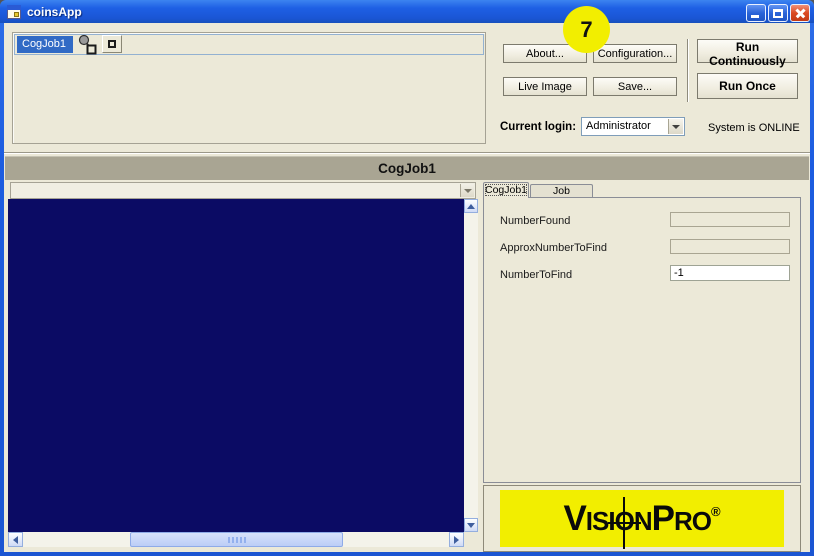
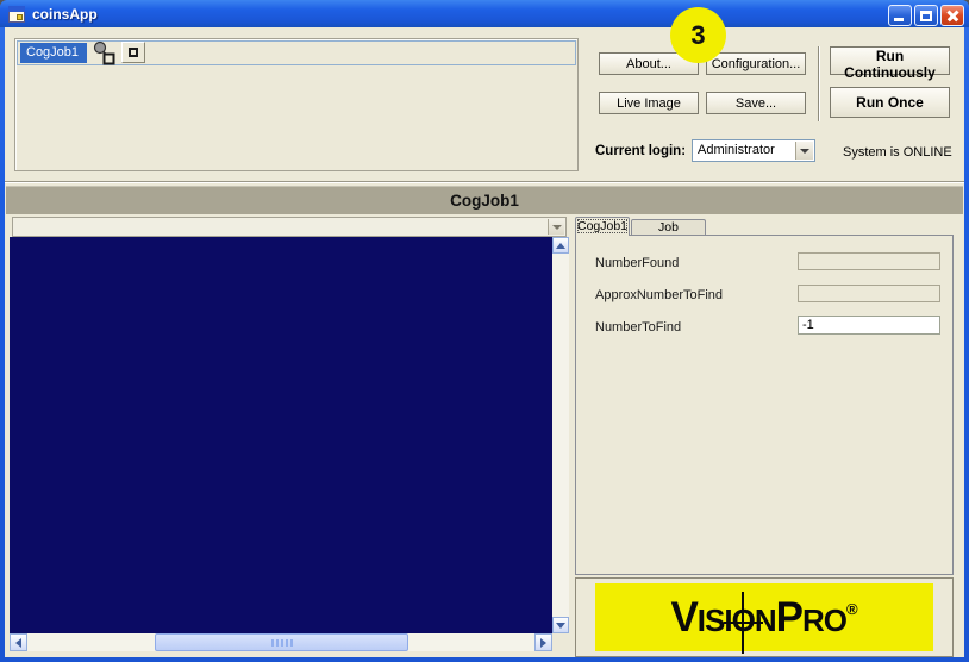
  coinsApp
- 7
+ 3
  CogJob1
  About...
  Configuration...
  Live Image
  Save...
  Run Continuously
  Run Once
  Current login:
  Administrator
  System is ONLINE
  CogJob1
  CogJob1
  NumberFound
  ApproxNumberToFind
  NumberToFind
  -1
  VIS NPRO®
